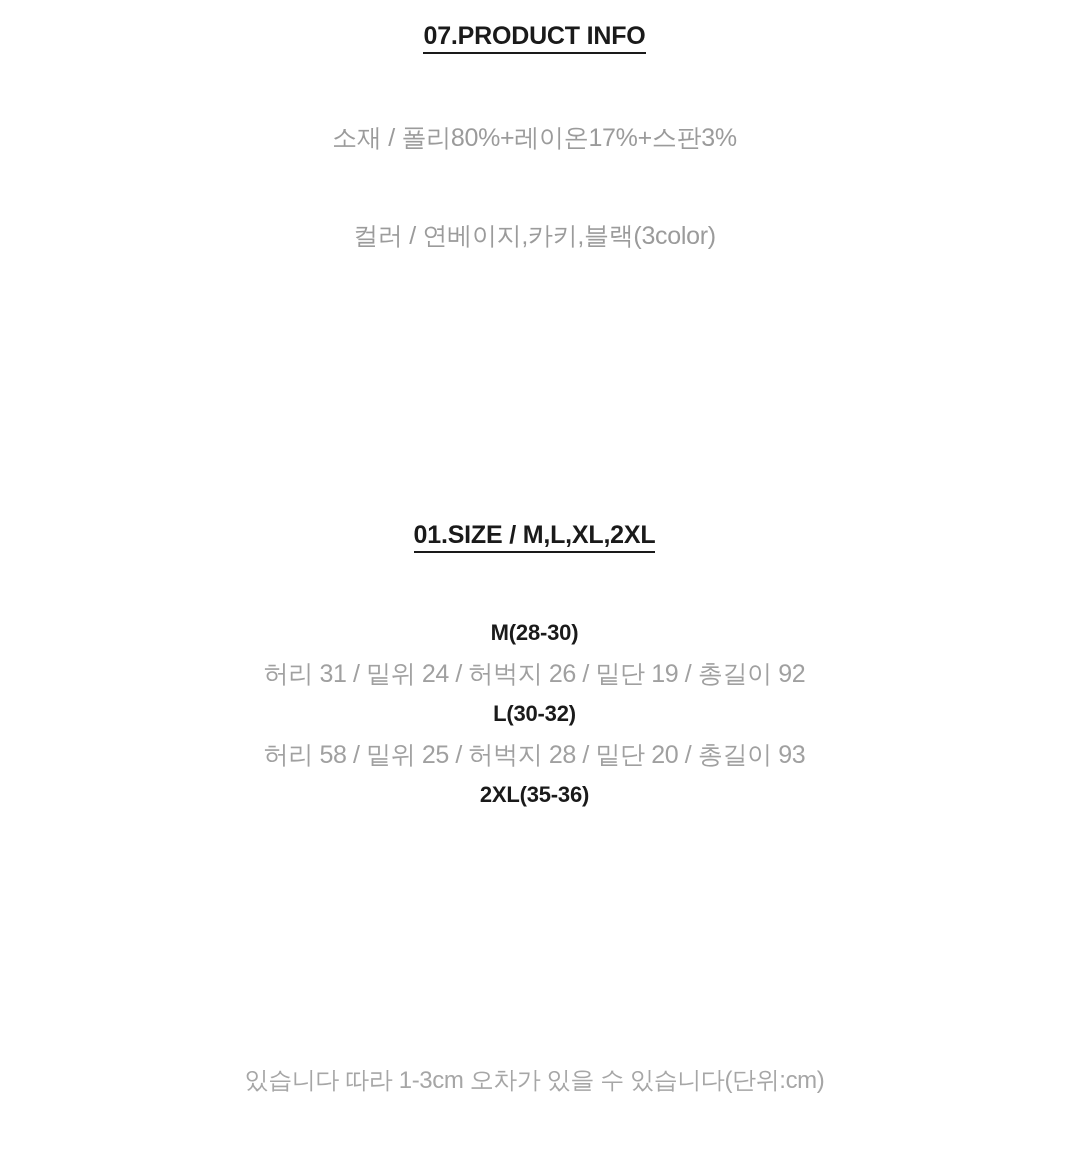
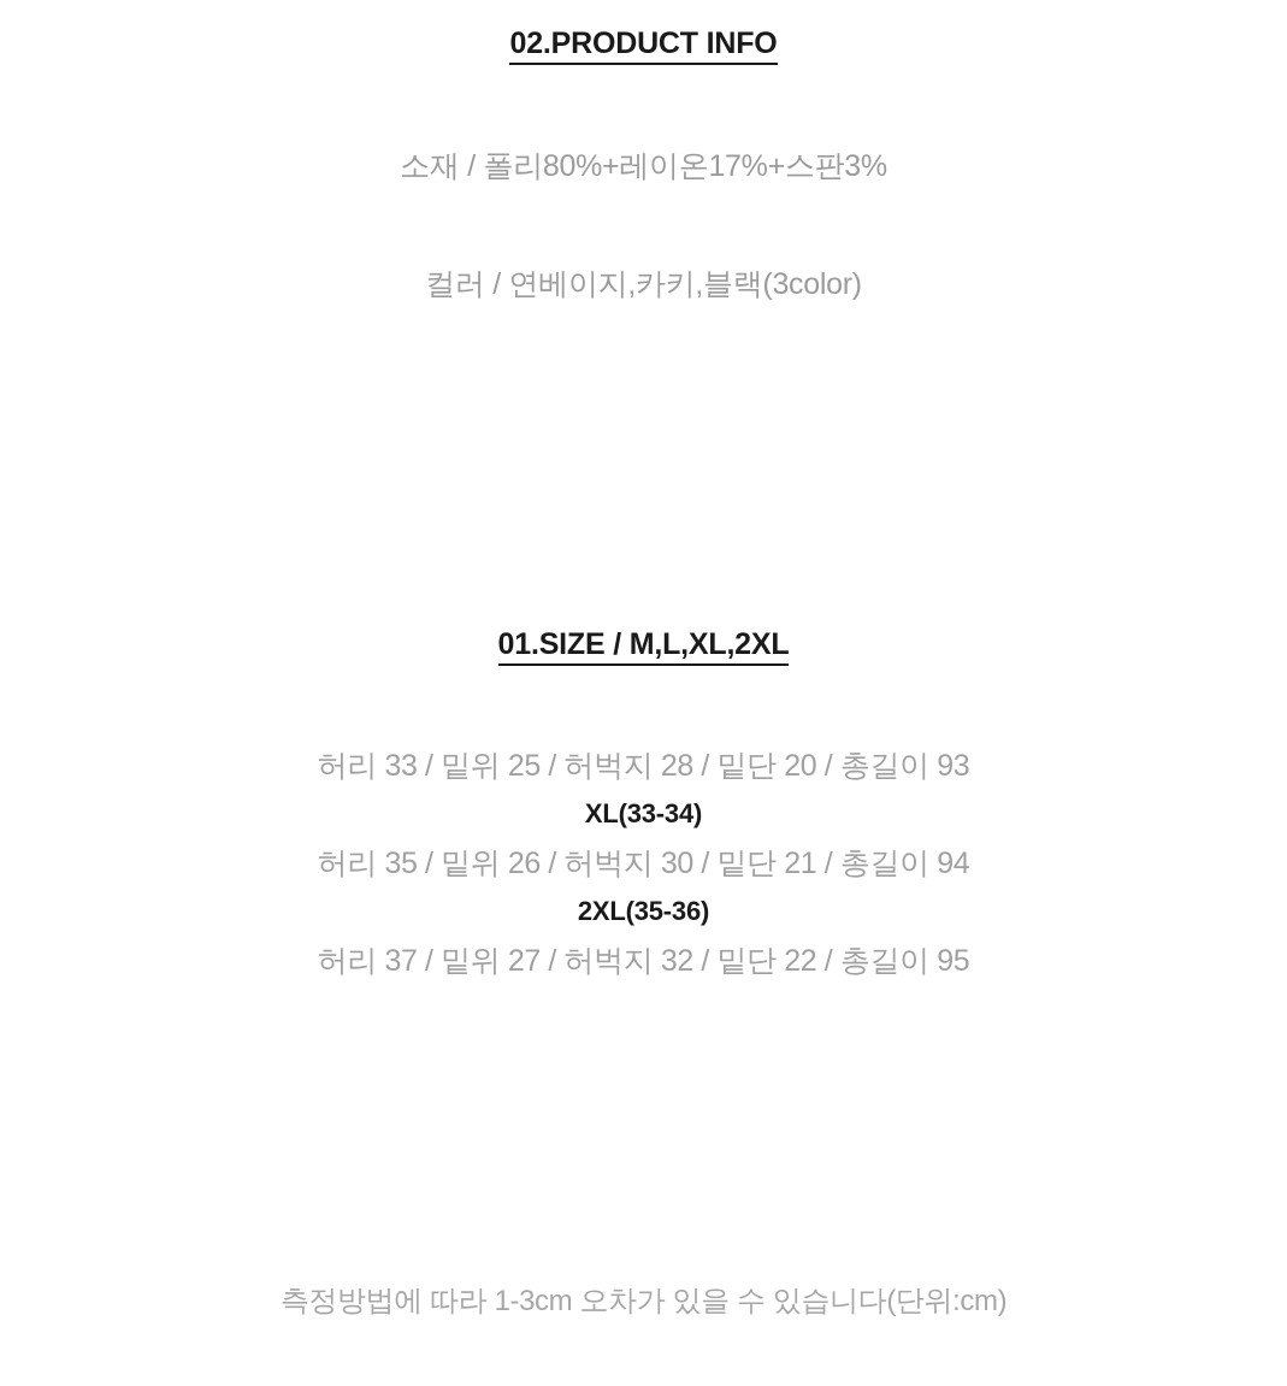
- 07.PRODUCT INFO
+ 02.PRODUCT INFO
  소재 / 폴리80%+레이온17%+스판3%
  컬러 / 연베이지,카키,블랙(3color)
  01.SIZE / M,L,XL,2XL
- M(28-30)
- 허리 31 / 밑위 24 / 허벅지 26 / 밑단 19 / 총길이 92
- L(30-32)
- 허리 58 / 밑위 25 / 허벅지 28 / 밑단 20 / 총길이 93
+ 허리 33 / 밑위 25 / 허벅지 28 / 밑단 20 / 총길이 93
+ XL(33-34)
+ 허리 35 / 밑위 26 / 허벅지 30 / 밑단 21 / 총길이 94
  2XL(35-36)
+ 허리 37 / 밑위 27 / 허벅지 32 / 밑단 22 / 총길이 95
- 있습니다 따라 1-3cm 오차가 있을 수 있습니다(단위:cm)
+ 측정방법에 따라 1-3cm 오차가 있을 수 있습니다(단위:cm)
